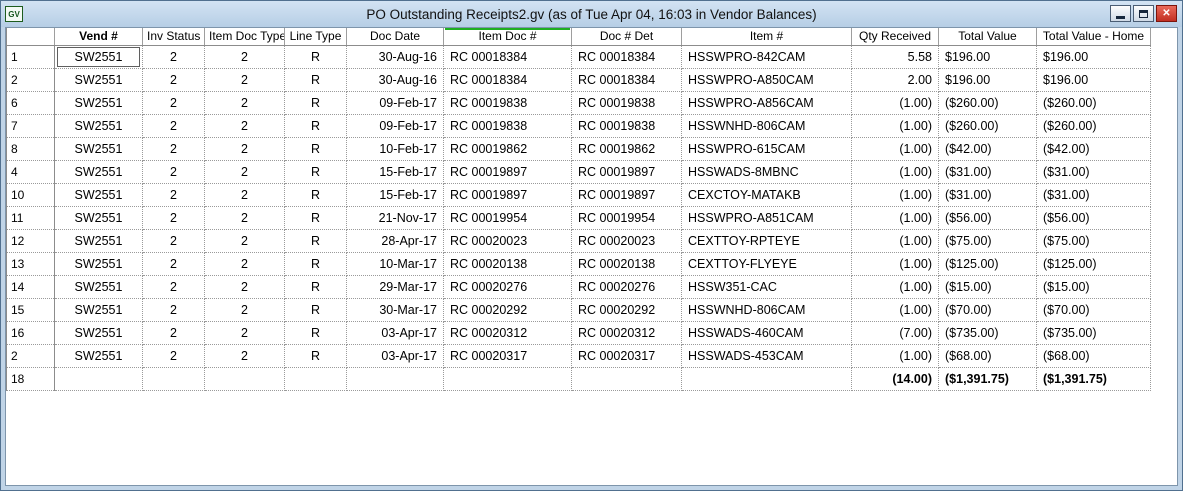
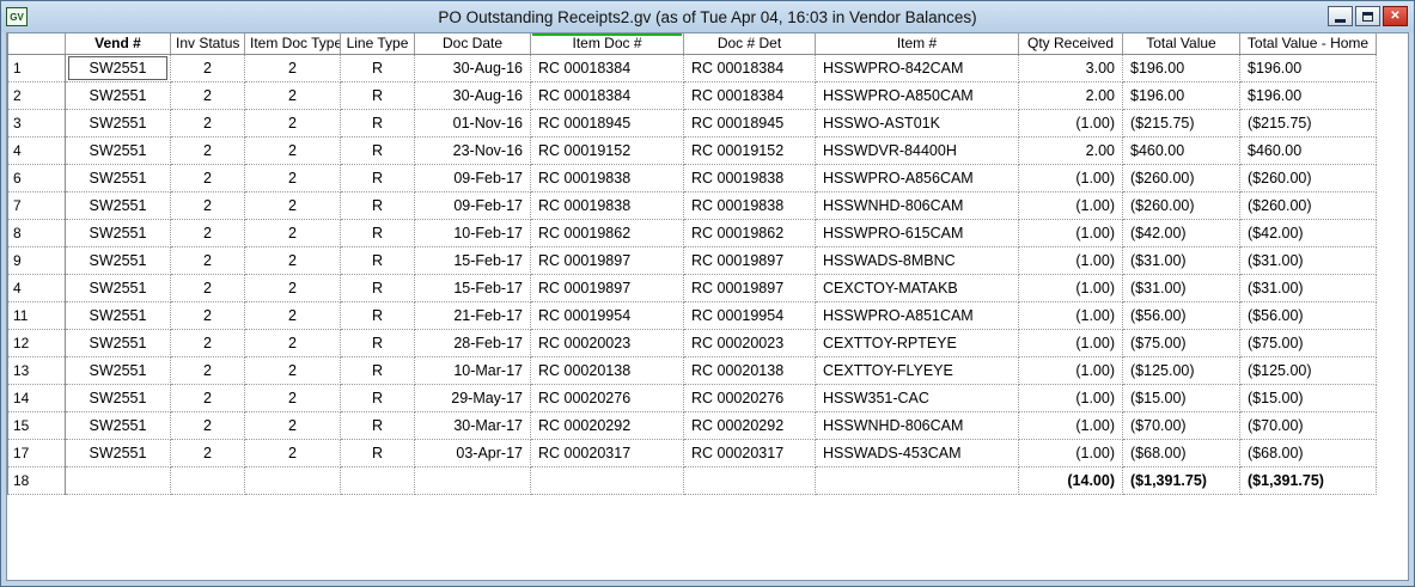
  GV
  PO Outstanding Receipts2.gv (as of Tue Apr 04, 16:03 in Vendor Balances)
  ✕
  	Vend #	Inv Status	Item Doc Type	Line Type	Doc Date	Item Doc #	Doc # Det	Item #	Qty Received	Total Value	Total Value - Home
- 1	SW2551	2	2	R	30-Aug-16	RC 00018384	RC 00018384	HSSWPRO-842CAM	5.58	$196.00	$196.00
+ 1	SW2551	2	2	R	30-Aug-16	RC 00018384	RC 00018384	HSSWPRO-842CAM	3.00	$196.00	$196.00
  2	SW2551	2	2	R	30-Aug-16	RC 00018384	RC 00018384	HSSWPRO-A850CAM	2.00	$196.00	$196.00
+ 3	SW2551	2	2	R	01-Nov-16	RC 00018945	RC 00018945	HSSWO-AST01K	(1.00)	($215.75)	($215.75)
+ 4	SW2551	2	2	R	23-Nov-16	RC 00019152	RC 00019152	HSSWDVR-84400H	2.00	$460.00	$460.00
  6	SW2551	2	2	R	09-Feb-17	RC 00019838	RC 00019838	HSSWPRO-A856CAM	(1.00)	($260.00)	($260.00)
  7	SW2551	2	2	R	09-Feb-17	RC 00019838	RC 00019838	HSSWNHD-806CAM	(1.00)	($260.00)	($260.00)
  8	SW2551	2	2	R	10-Feb-17	RC 00019862	RC 00019862	HSSWPRO-615CAM	(1.00)	($42.00)	($42.00)
- 4	SW2551	2	2	R	15-Feb-17	RC 00019897	RC 00019897	HSSWADS-8MBNC	(1.00)	($31.00)	($31.00)
+ 9	SW2551	2	2	R	15-Feb-17	RC 00019897	RC 00019897	HSSWADS-8MBNC	(1.00)	($31.00)	($31.00)
- 10	SW2551	2	2	R	15-Feb-17	RC 00019897	RC 00019897	CEXCTOY-MATAKB	(1.00)	($31.00)	($31.00)
+ 4	SW2551	2	2	R	15-Feb-17	RC 00019897	RC 00019897	CEXCTOY-MATAKB	(1.00)	($31.00)	($31.00)
- 11	SW2551	2	2	R	21-Nov-17	RC 00019954	RC 00019954	HSSWPRO-A851CAM	(1.00)	($56.00)	($56.00)
+ 11	SW2551	2	2	R	21-Feb-17	RC 00019954	RC 00019954	HSSWPRO-A851CAM	(1.00)	($56.00)	($56.00)
- 12	SW2551	2	2	R	28-Apr-17	RC 00020023	RC 00020023	CEXTTOY-RPTEYE	(1.00)	($75.00)	($75.00)
+ 12	SW2551	2	2	R	28-Feb-17	RC 00020023	RC 00020023	CEXTTOY-RPTEYE	(1.00)	($75.00)	($75.00)
  13	SW2551	2	2	R	10-Mar-17	RC 00020138	RC 00020138	CEXTTOY-FLYEYE	(1.00)	($125.00)	($125.00)
- 14	SW2551	2	2	R	29-Mar-17	RC 00020276	RC 00020276	HSSW351-CAC	(1.00)	($15.00)	($15.00)
+ 14	SW2551	2	2	R	29-May-17	RC 00020276	RC 00020276	HSSW351-CAC	(1.00)	($15.00)	($15.00)
  15	SW2551	2	2	R	30-Mar-17	RC 00020292	RC 00020292	HSSWNHD-806CAM	(1.00)	($70.00)	($70.00)
- 16	SW2551	2	2	R	03-Apr-17	RC 00020312	RC 00020312	HSSWADS-460CAM	(7.00)	($735.00)	($735.00)
- 2	SW2551	2	2	R	03-Apr-17	RC 00020317	RC 00020317	HSSWADS-453CAM	(1.00)	($68.00)	($68.00)
+ 17	SW2551	2	2	R	03-Apr-17	RC 00020317	RC 00020317	HSSWADS-453CAM	(1.00)	($68.00)	($68.00)
  18									(14.00)	($1,391.75)	($1,391.75)
